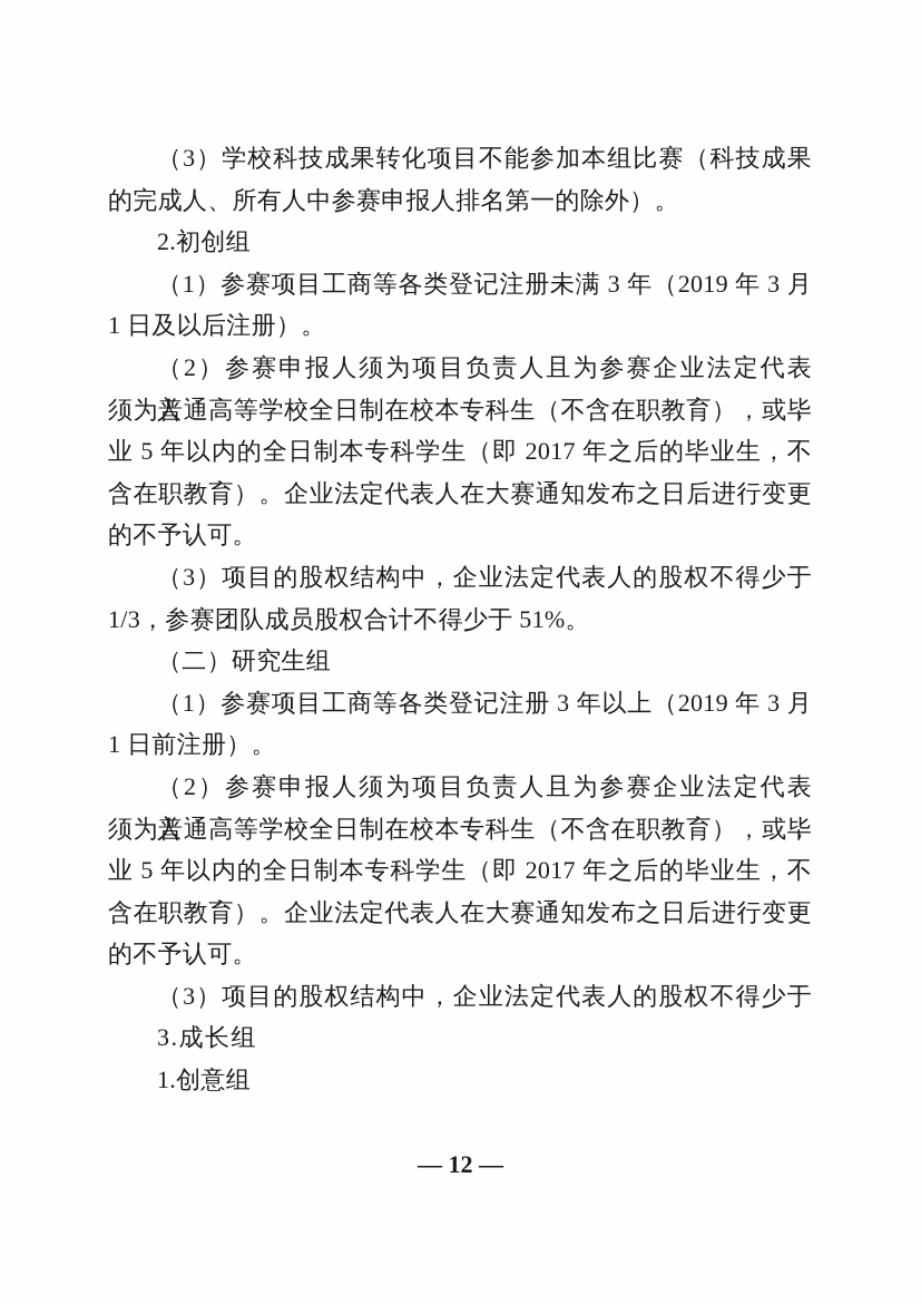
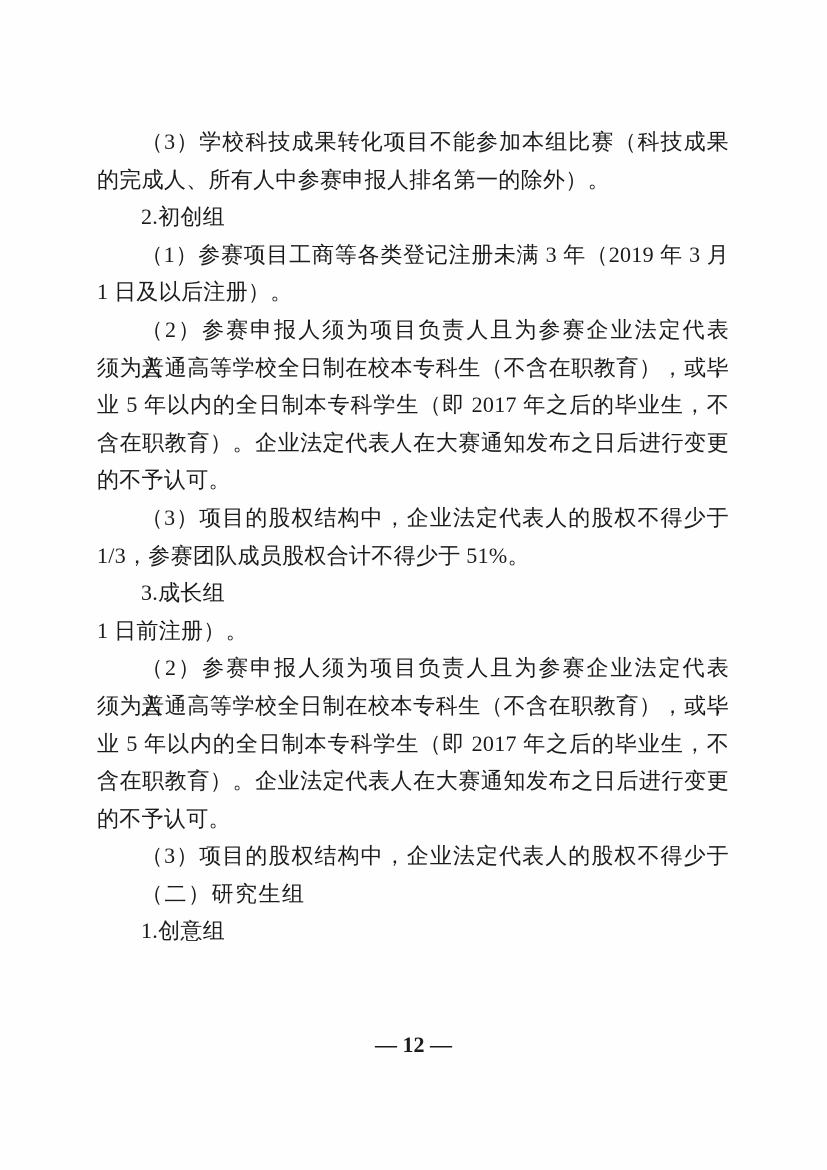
  （3）学校科技成果转化项目不能参加本组比赛（科技成果
  的完成人、所有人中参赛申报人排名第一的除外）。
  2.初创组
  （1）参赛项目工商等各类登记注册未满 3 年（2019 年 3 月
  1 日及以后注册）。
  （2）参赛申报人须为项目负责人且为参赛企业法定代表人，
  须为普通高等学校全日制在校本专科生（不含在职教育），或毕
  业 5 年以内的全日制本专科学生（即 2017 年之后的毕业生，不
  含在职教育）。企业法定代表人在大赛通知发布之日后进行变更
  的不予认可。
  （3）项目的股权结构中，企业法定代表人的股权不得少于
  1/3，参赛团队成员股权合计不得少于 51%。
- （二）研究生组
+ 3.成长组
- （1）参赛项目工商等各类登记注册 3 年以上（2019 年 3 月
  1 日前注册）。
  （2）参赛申报人须为项目负责人且为参赛企业法定代表人，
  须为普通高等学校全日制在校本专科生（不含在职教育），或毕
  业 5 年以内的全日制本专科学生（即 2017 年之后的毕业生，不
  含在职教育）。企业法定代表人在大赛通知发布之日后进行变更
  的不予认可。
  （3）项目的股权结构中，企业法定代表人的股权不得少于
- 3.成长组
+ （二）研究生组
  1.创意组
  — 12 —
